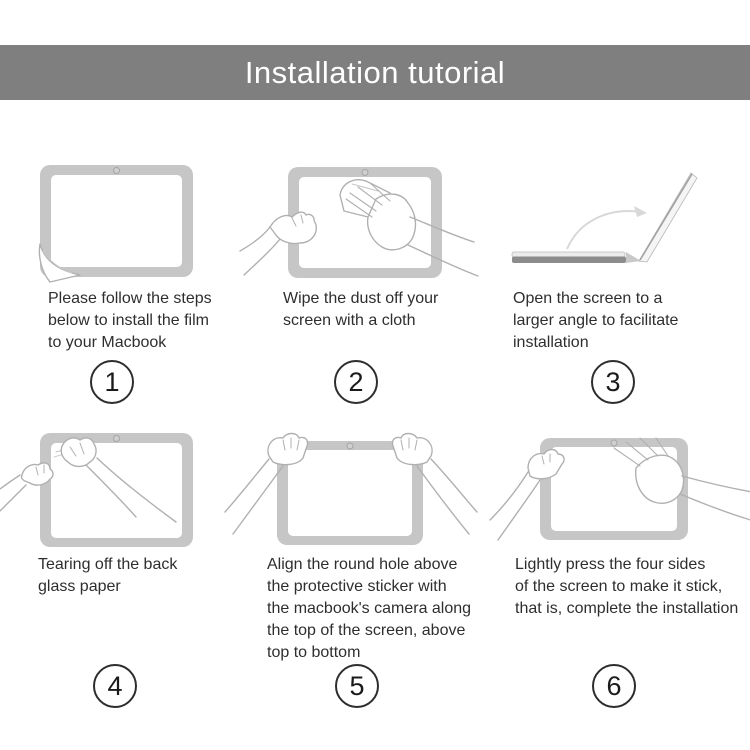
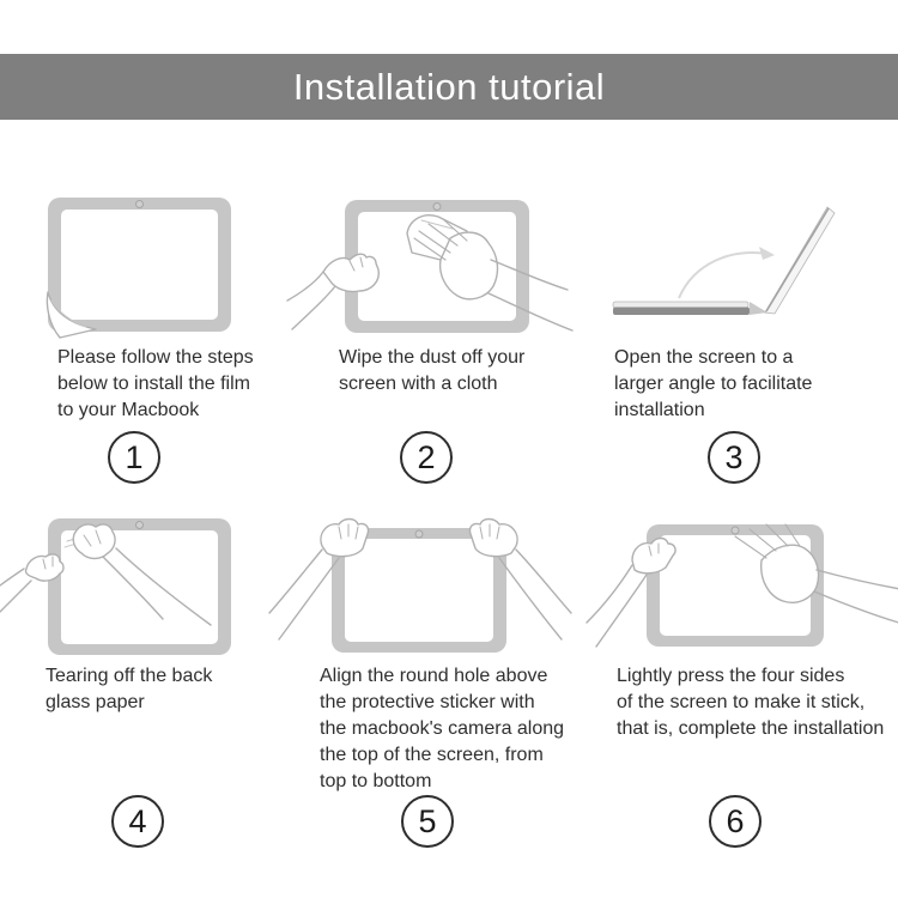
  Installation tutorial
  Please follow the steps
  below to install the film
  to your Macbook
  1
  Wipe the dust off your
  screen with a cloth
  2
  Open the screen to a
  larger angle to facilitate
  installation
  3
  Tearing off the back
  glass paper
  4
  Align the round hole above
  the protective sticker with
  the macbook's camera along
- the top of the screen, above
+ the top of the screen, from
  top to bottom
  5
  Lightly press the four sides
  of the screen to make it stick,
  that is, complete the installation
  6
